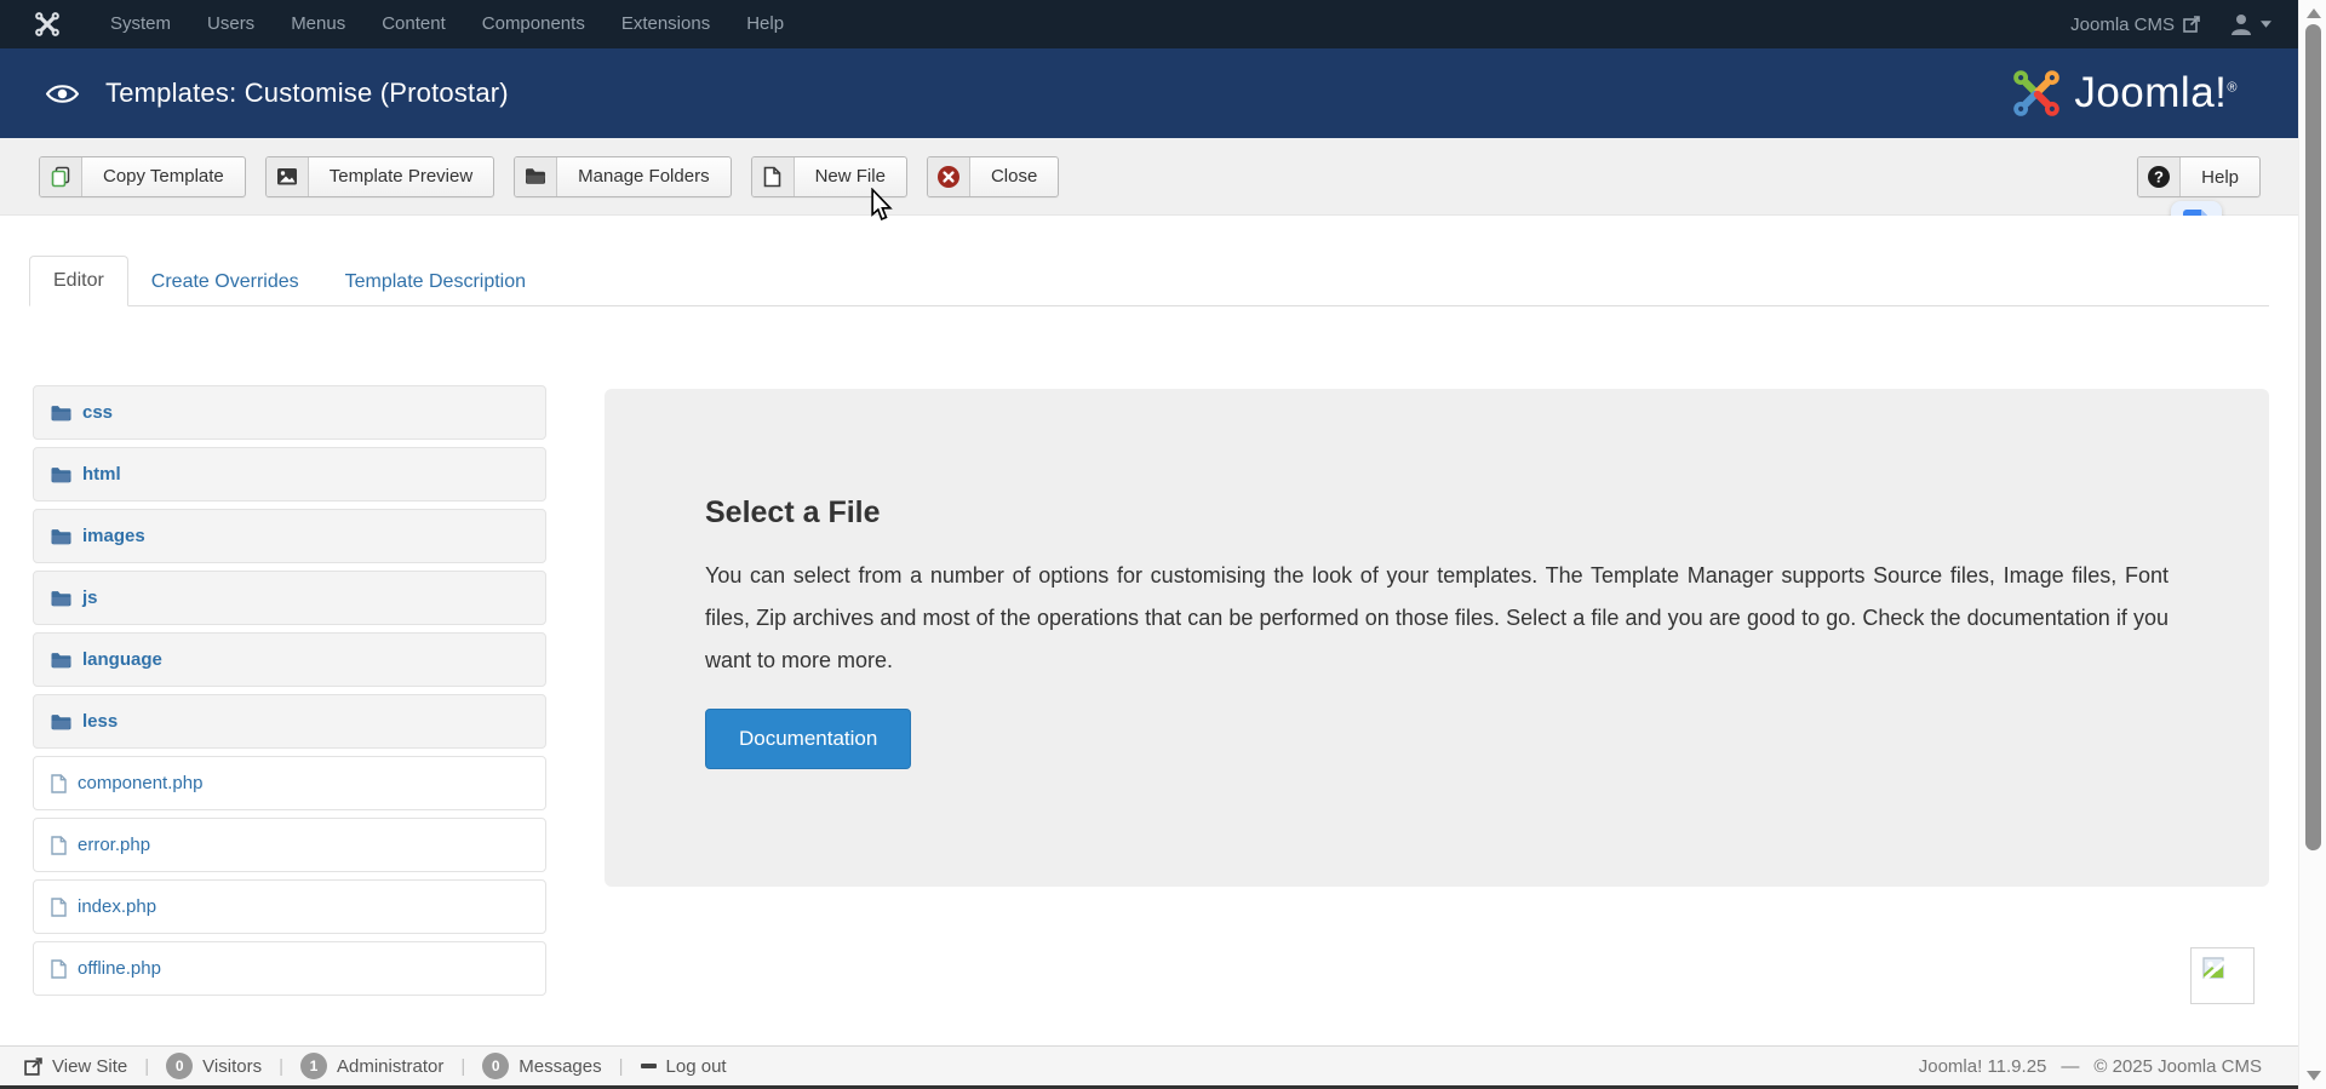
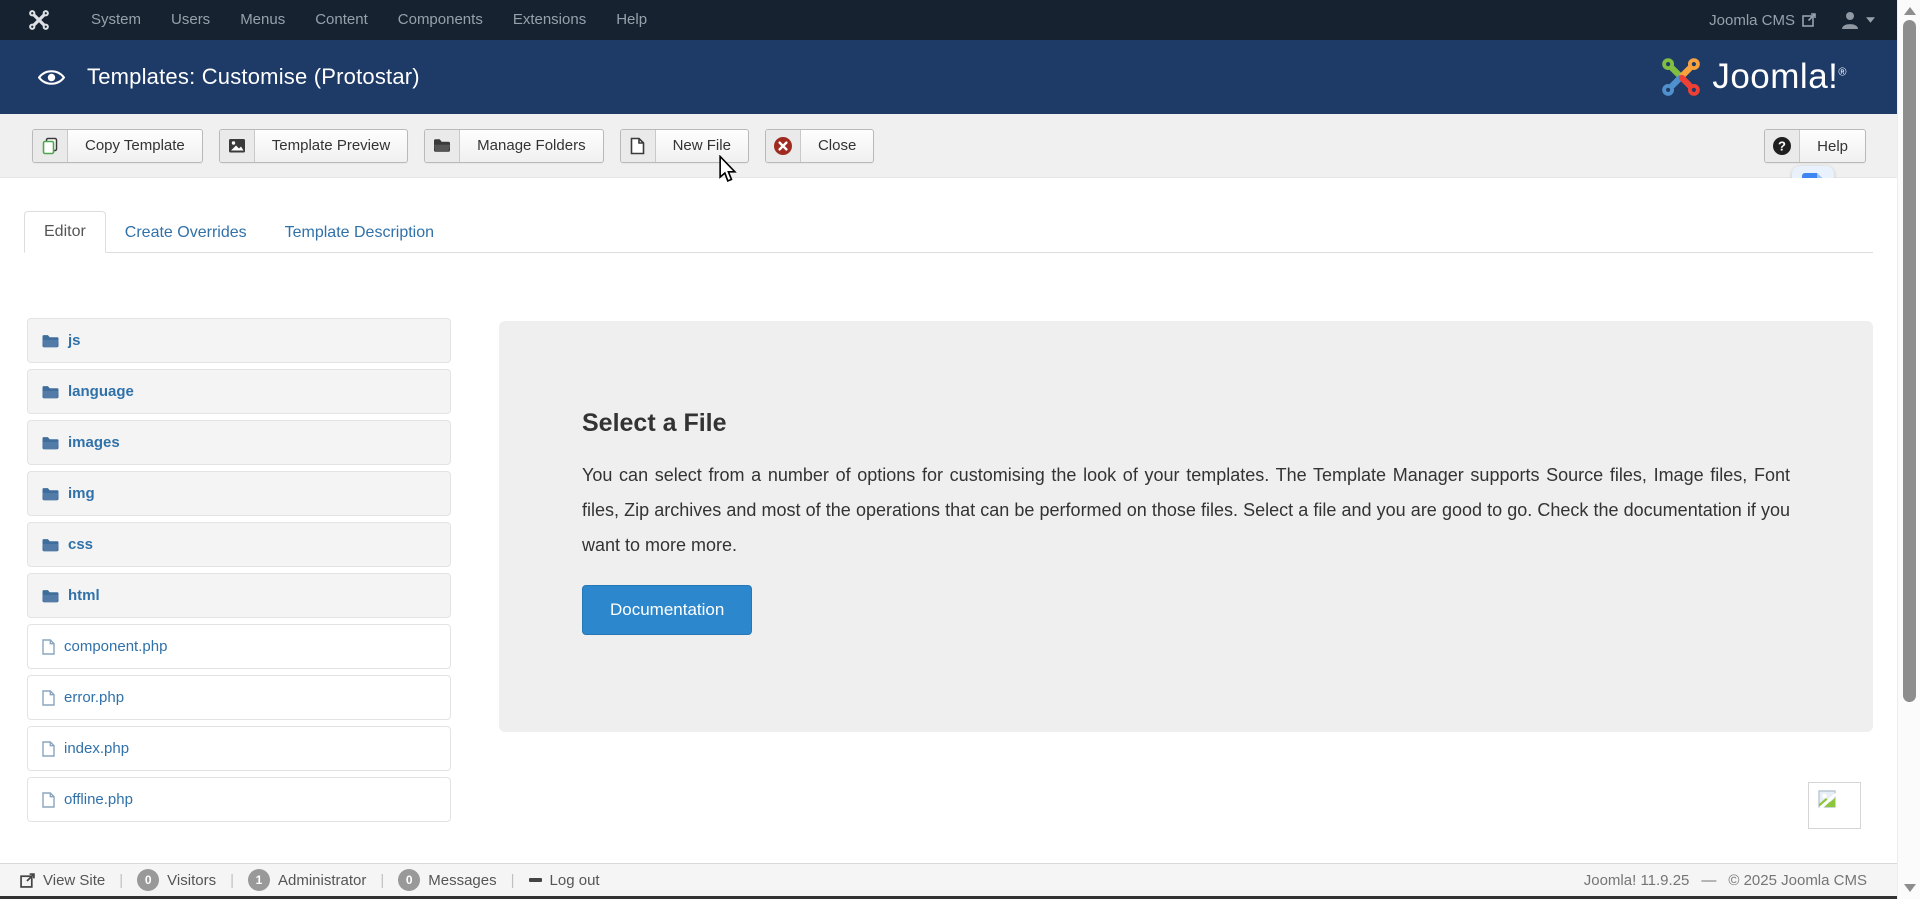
  System
  Users
  Menus
  Content
  Components
  Extensions
  Help
  Joomla CMS
  Templates: Customise (Protostar)
  Joomla!®
  Copy Template
  Template Preview
  Manage Folders
  New File
  Close
  ?
  Help
  Editor
  Create Overrides
  Template Description
- css
+ js
- html
+ language
  images
+ img
- js
+ css
- language
+ html
- less
  component.php
  error.php
  index.php
  offline.php
  Select a File
  You can select from a number of options for customising the look of your templates. The Template Manager supports Source files, Image files, Font files, Zip archives and most of the operations that can be performed on those files. Select a file and you are good to go. Check the documentation if you want to more more.
  Documentation
  View Site
  |
  0
  Visitors
  |
  1
  Administrator
  |
  0
  Messages
  |
  Log out
  Joomla! 11.9.25
  —
  © 2025 Joomla CMS
